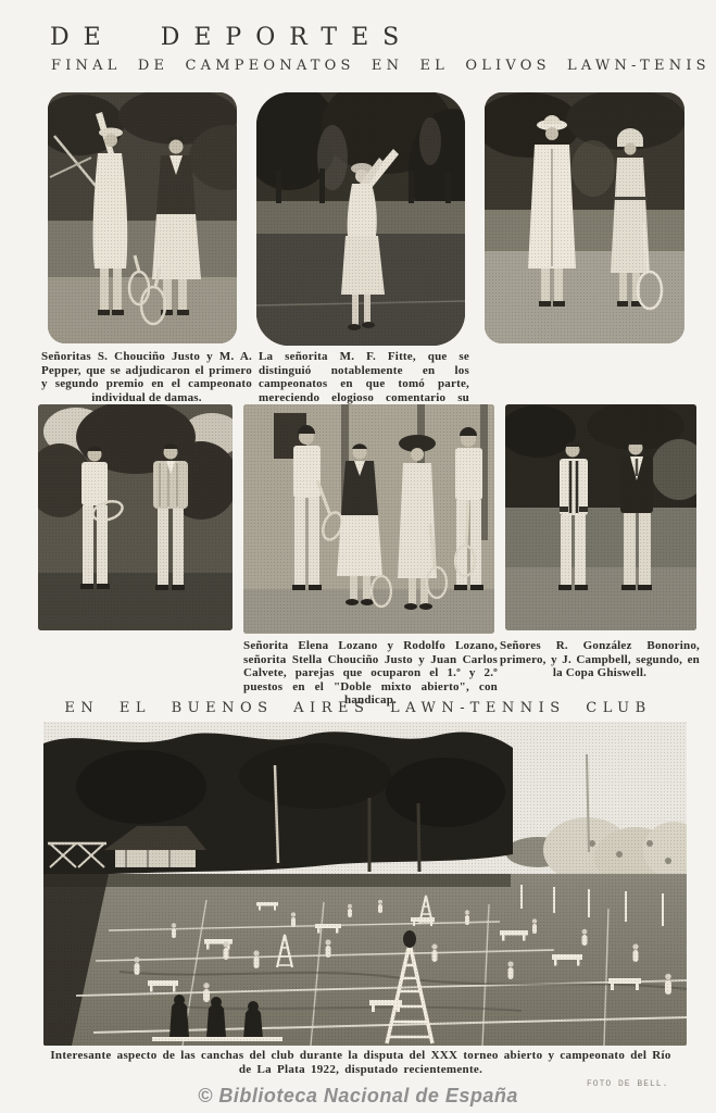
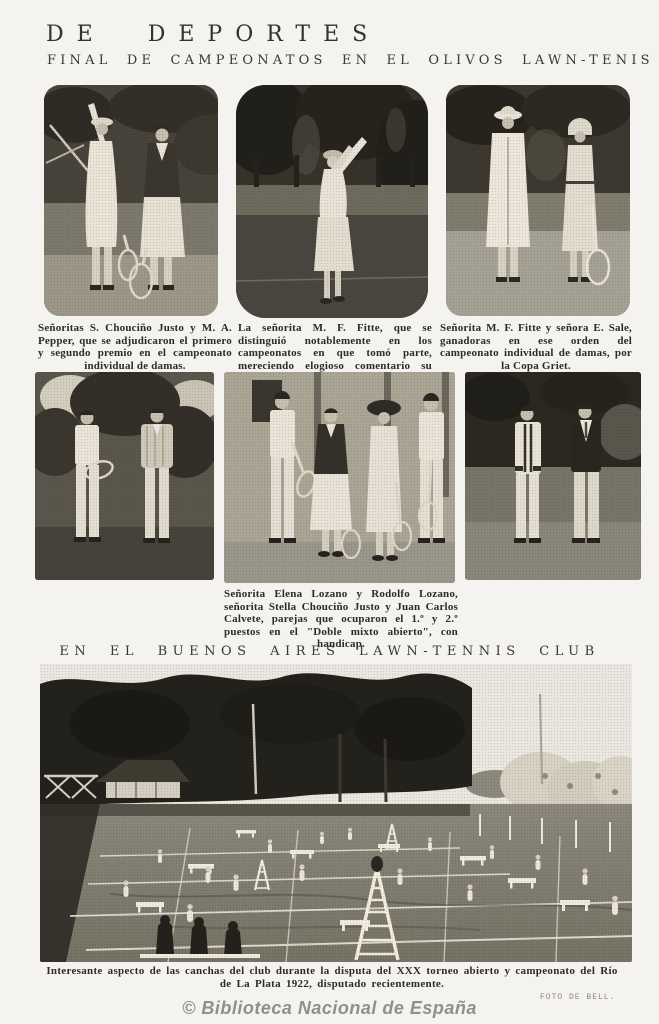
  DE DEPORTES
  FINAL DE CAMPEONATOS EN EL OLIVOS LAWN-TENIS
  Señoritas S. Chouciño Justo y M. A. Pepper, que se adjudicaron el primero y segundo premio en el campeonato individual de damas.
  La señorita M. F. Fitte, que se distinguió notablemente en los campeonatos en que tomó parte, mereciendo elogioso comentario su
+ Señorita M. F. Fitte y señora E. Sale, ganadoras en ese orden del campeonato individual de damas, por la Copa Griet.
  Señorita Elena Lozano y Rodolfo Lozano, señorita Stella Chouciño Justo y Juan Carlos Calvete, parejas que ocuparon el 1.º y 2.º puestos en el "Doble mixto abierto", con handicap.
- Señores R. González Bonorino, primero, y J. Campbell, segundo, en la Copa Ghiswell.
  EN EL BUENOS AIRES LAWN-TENNIS CLUB
  Interesante aspecto de las canchas del club durante la disputa del XXX torneo abierto y campeonato del Río de La Plata 1922, disputado recientemente.
  FOTO DE BELL.
  © Biblioteca Nacional de España
